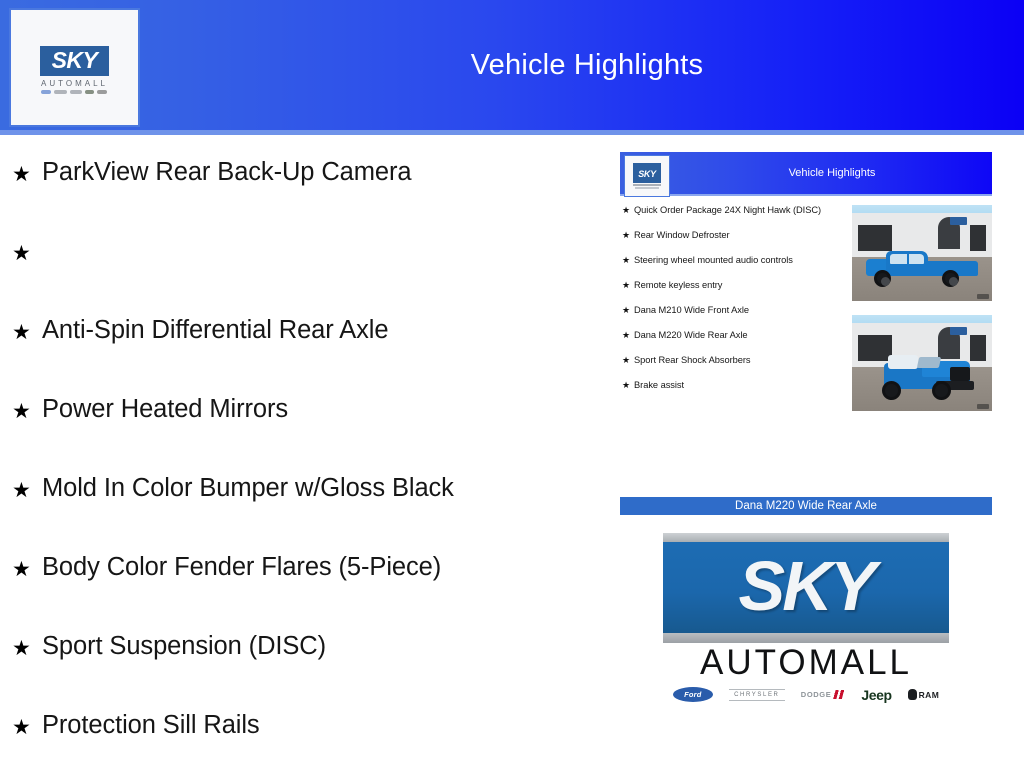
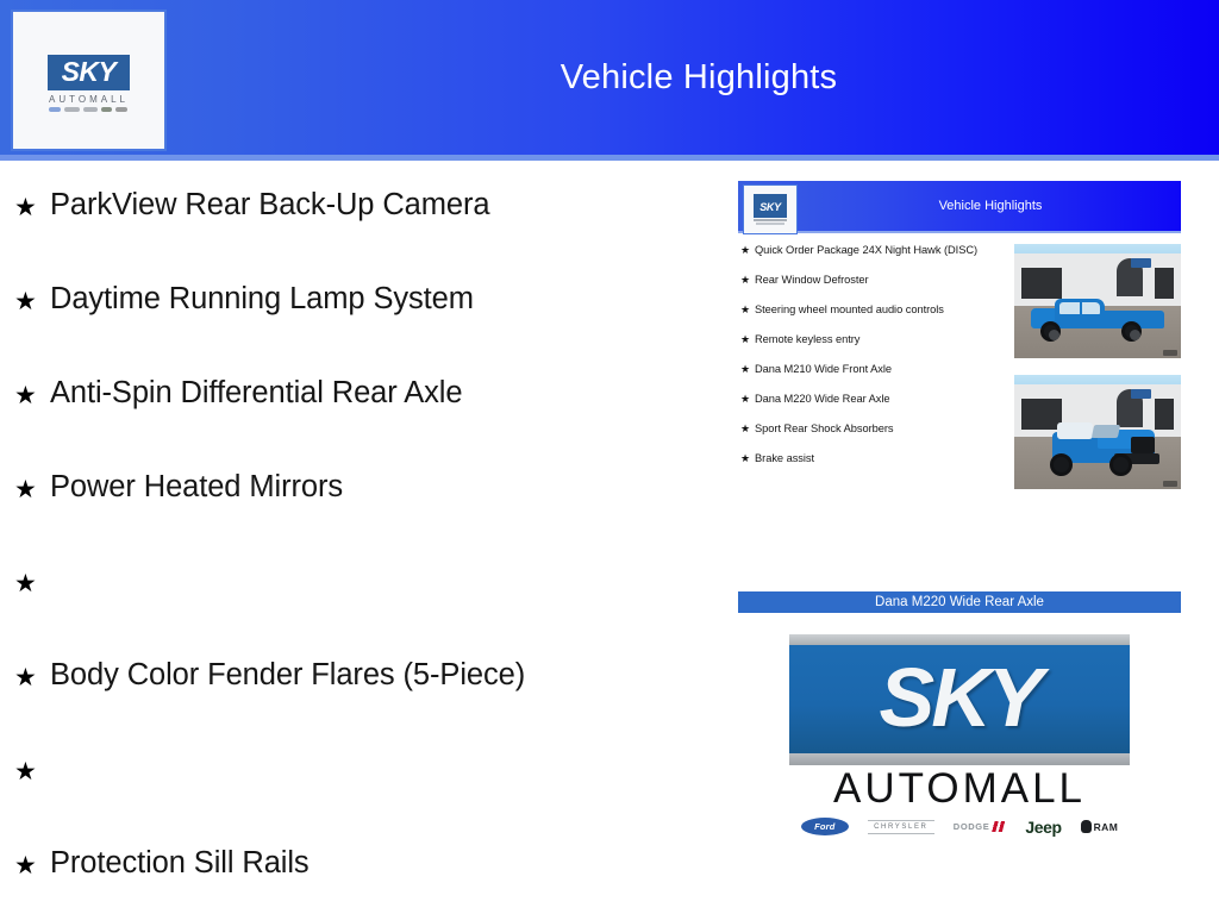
  SKY
  AUTOMALL
  Vehicle Highlights
  ★
  ParkView Rear Back-Up Camera
  ★
+ Daytime Running Lamp System
  ★
  Anti-Spin Differential Rear Axle
  ★
  Power Heated Mirrors
  ★
- Mold In Color Bumper w/Gloss Black
  ★
  Body Color Fender Flares (5-Piece)
  ★
- Sport Suspension (DISC)
  ★
  Protection Sill Rails
  SKY
  Vehicle Highlights
  ★
  Quick Order Package 24X Night Hawk (DISC)
  ★
  Rear Window Defroster
  ★
  Steering wheel mounted audio controls
  ★
  Remote keyless entry
  ★
  Dana M210 Wide Front Axle
  ★
  Dana M220 Wide Rear Axle
  ★
  Sport Rear Shock Absorbers
  ★
  Brake assist
  Dana M220 Wide Rear Axle
  SKY
  AUTOMALL
  Ford
  DODGE
  Jeep
  RAM
